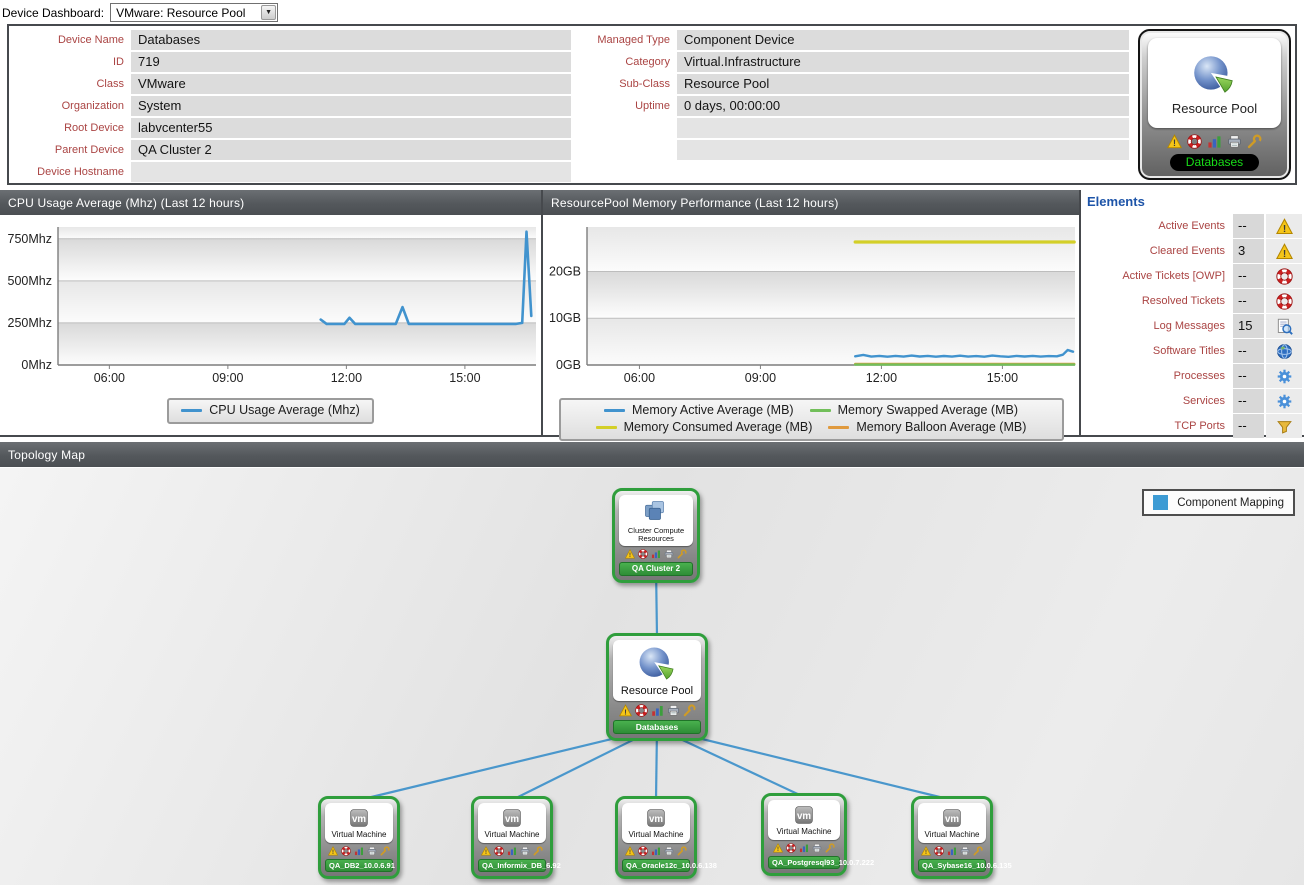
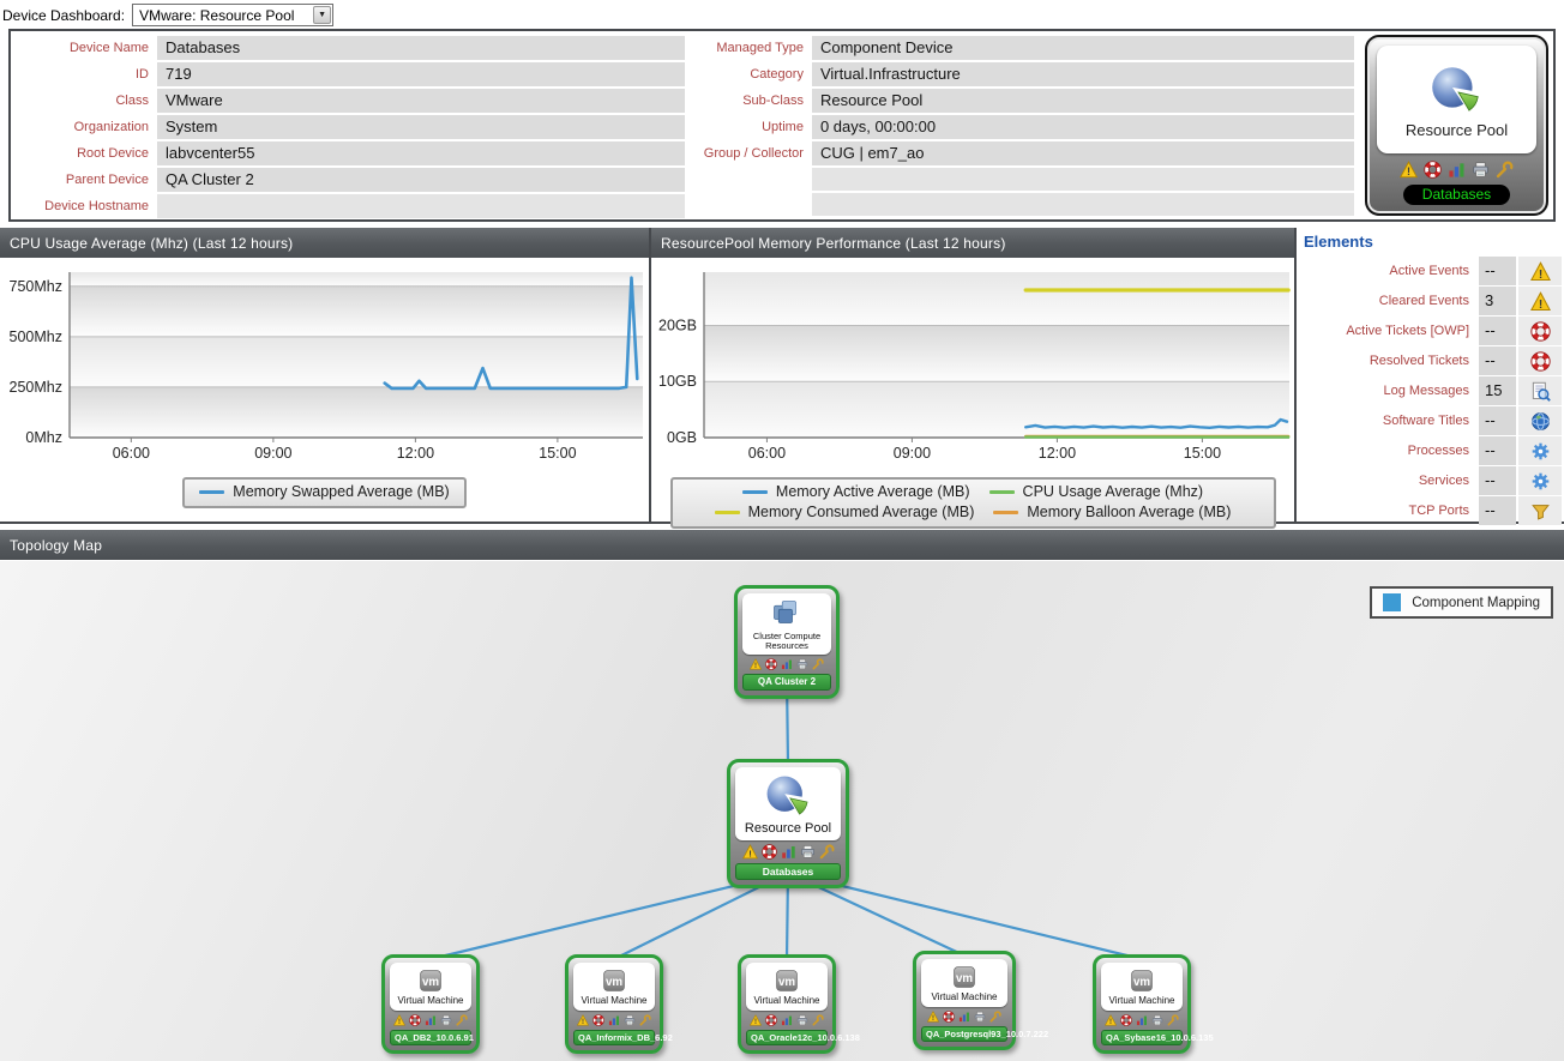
  Device Dashboard:
  VMware: Resource Pool
  Device Name
  Databases
  ID
  719
  Class
  VMware
  Organization
  System
  Root Device
  labvcenter55
  Parent Device
  QA Cluster 2
  Device Hostname
  Managed Type
  Component Device
  Category
  Virtual.Infrastructure
  Sub-Class
  Resource Pool
  Uptime
  0 days, 00:00:00
+ Group / Collector
+ CUG | em7_ao
  Resource Pool
  !
  Databases
  CPU Usage Average (Mhz) (Last 12 hours)
  0Mhz
  250Mhz
  500Mhz
  750Mhz
  06:00
  09:00
  12:00
  15:00
- CPU Usage Average (Mhz)
+ Memory Swapped Average (MB)
  ResourcePool Memory Performance (Last 12 hours)
  0GB
  10GB
  20GB
  06:00
  09:00
  12:00
  15:00
  Memory Active Average (MB)
- Memory Swapped Average (MB)
+ CPU Usage Average (Mhz)
  Memory Consumed Average (MB)
  Memory Balloon Average (MB)
  Elements
  Active Events
  --
  !
  Cleared Events
  3
  !
  Active Tickets [OWP]
  --
  Resolved Tickets
  --
  Log Messages
  15
  Software Titles
  --
  Processes
  --
  Services
  --
  TCP Ports
  --
  Topology Map
  Component Mapping
  Cluster Compute Resources
  QA Cluster 2
  Resource Pool
  !
  Databases
  vm
  Virtual Machine
  QA_DB2_10.0.6.91
  vm
  Virtual Machine
  QA_Informix_DB_6.92
  vm
  Virtual Machine
  QA_Oracle12c_10.0.6.138
  vm
  Virtual Machine
  QA_Postgresql93_10.0.7.222
  vm
  Virtual Machine
  QA_Sybase16_10.0.6.135
